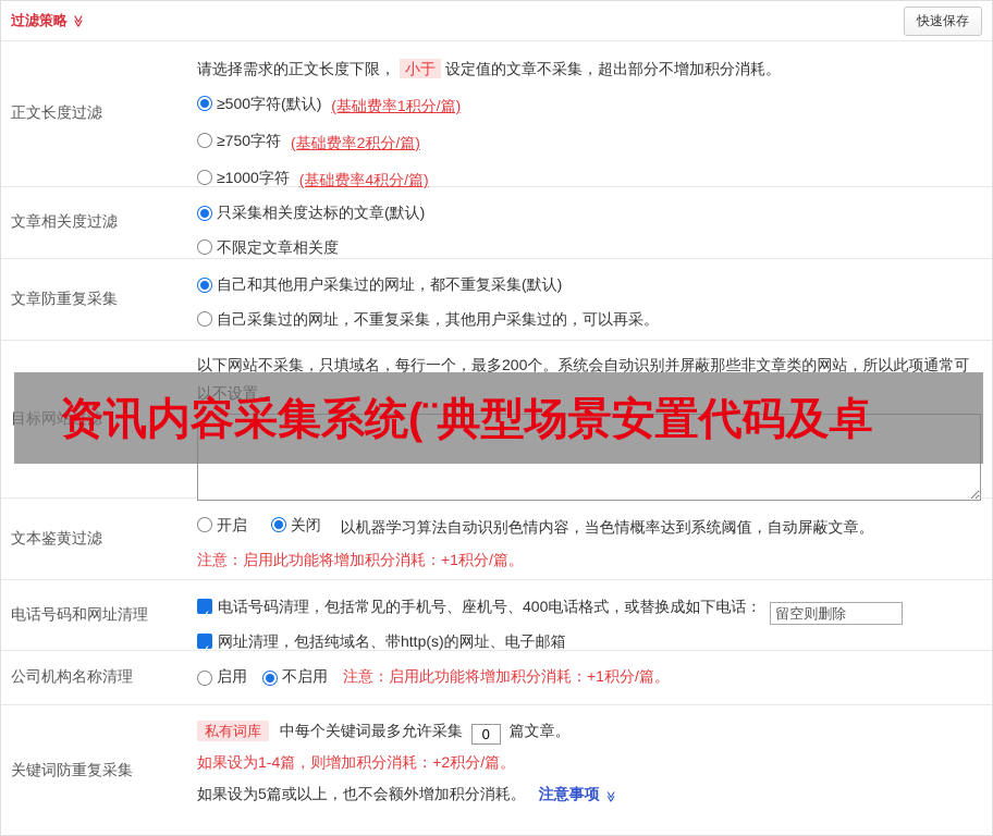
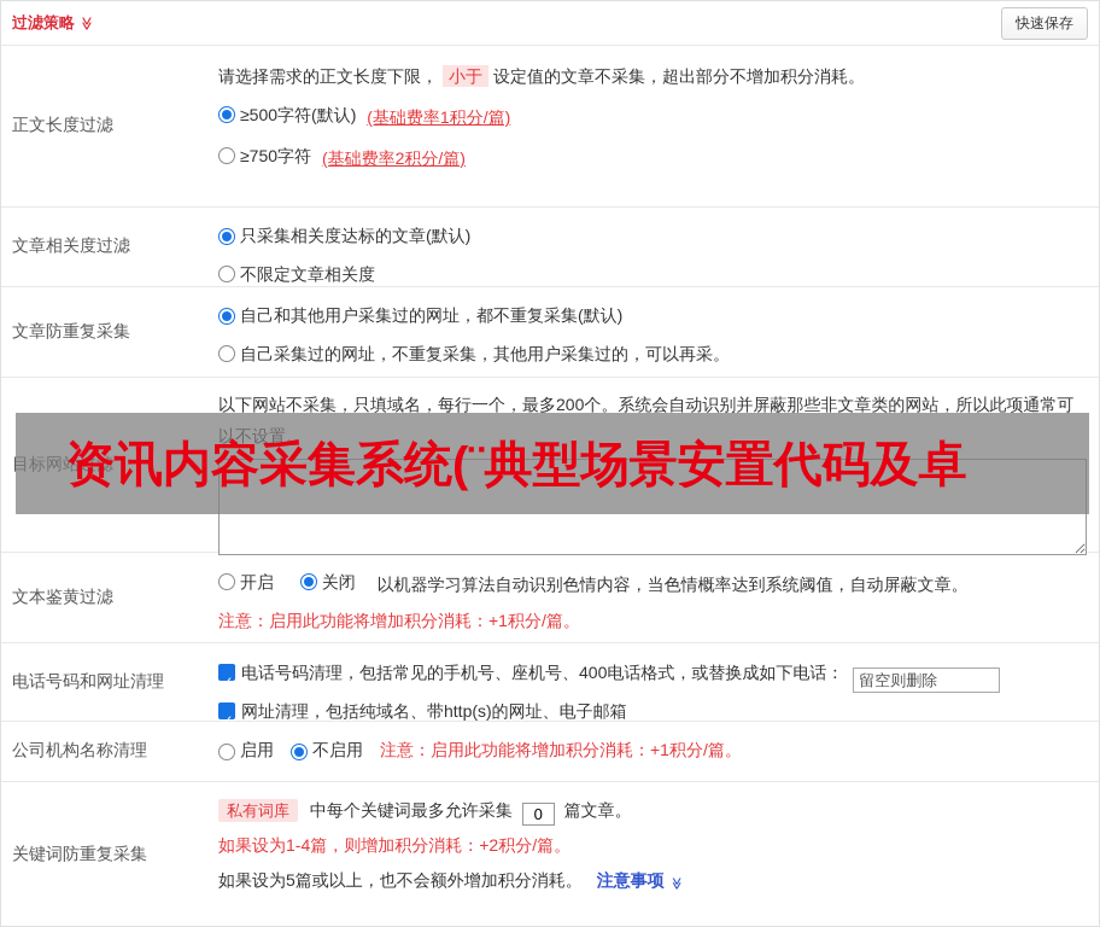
  过滤策略
  快速保存
  正文长度过滤
  请选择需求的正文长度下限， 小于 设定值的文章不采集，超出部分不增加积分消耗。
  ≥500字符(默认)
  (基础费率1积分/篇)
  ≥750字符
  (基础费率2积分/篇)
- ≥1000字符
- (基础费率4积分/篇)
  文章相关度过滤
  只采集相关度达标的文章(默认)
  不限定文章相关度
  文章防重复采集
  自己和其他用户采集过的网址，都不重复采集(默认)
  自己采集过的网址，不重复采集，其他用户采集过的，可以再采。
  目标网站过滤
  以下网站不采集，只填域名，每行一个，最多200个。系统会自动识别并屏蔽那些非文章类的网站，所以此项通常可以不设置。
  文本鉴黄过滤
  开启
  关闭
  以机器学习算法自动识别色情内容，当色情概率达到系统阈值，自动屏蔽文章。
  注意：启用此功能将增加积分消耗：+1积分/篇。
  电话号码和网址清理
  电话号码清理，包括常见的手机号、座机号、400电话格式，或替换成如下电话：
  留空则删除
  网址清理，包括纯域名、带http(s)的网址、电子邮箱
  公司机构名称清理
  启用
  不启用
  注意：启用此功能将增加积分消耗：+1积分/篇。
  关键词防重复采集
  私有词库 中每个关键词最多允许采集 0 篇文章。
  如果设为1-4篇，则增加积分消耗：+2积分/篇。
  资讯内容采集系统(¨典型场景安置代码及卓
